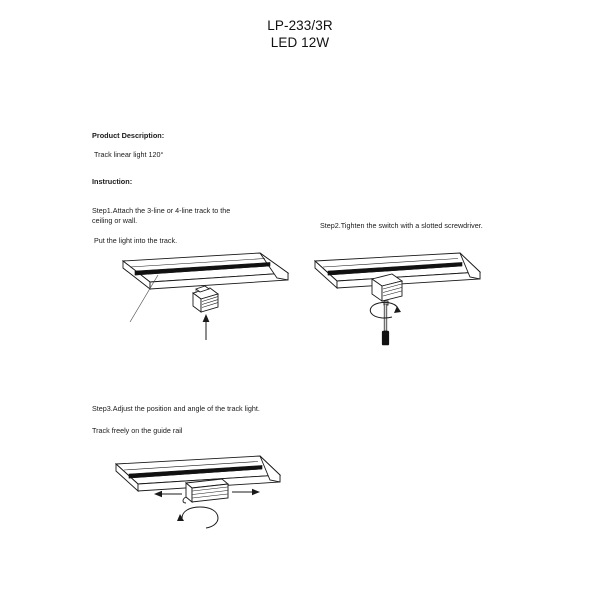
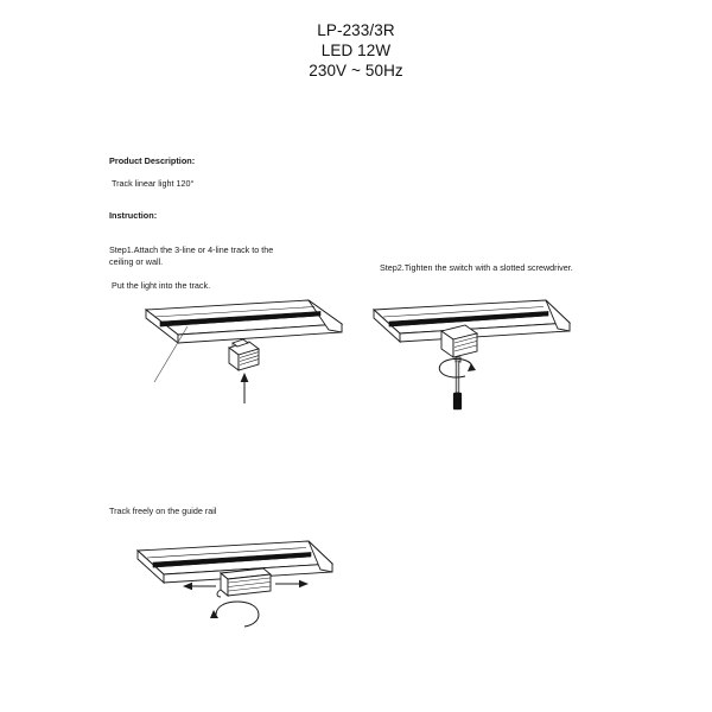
  LP-233/3R
  LED 12W
+ 230V ~ 50Hz
  Product Description:
  Track linear light 120°
  Instruction:
  Step1.Attach the 3-line or 4-line track to the ceiling or wall.
  Put the light into the track.
  Step2.Tighten the switch with a slotted screwdriver.
- Step3.Adjust the position and angle of the track light.
  Track freely on the guide rail
